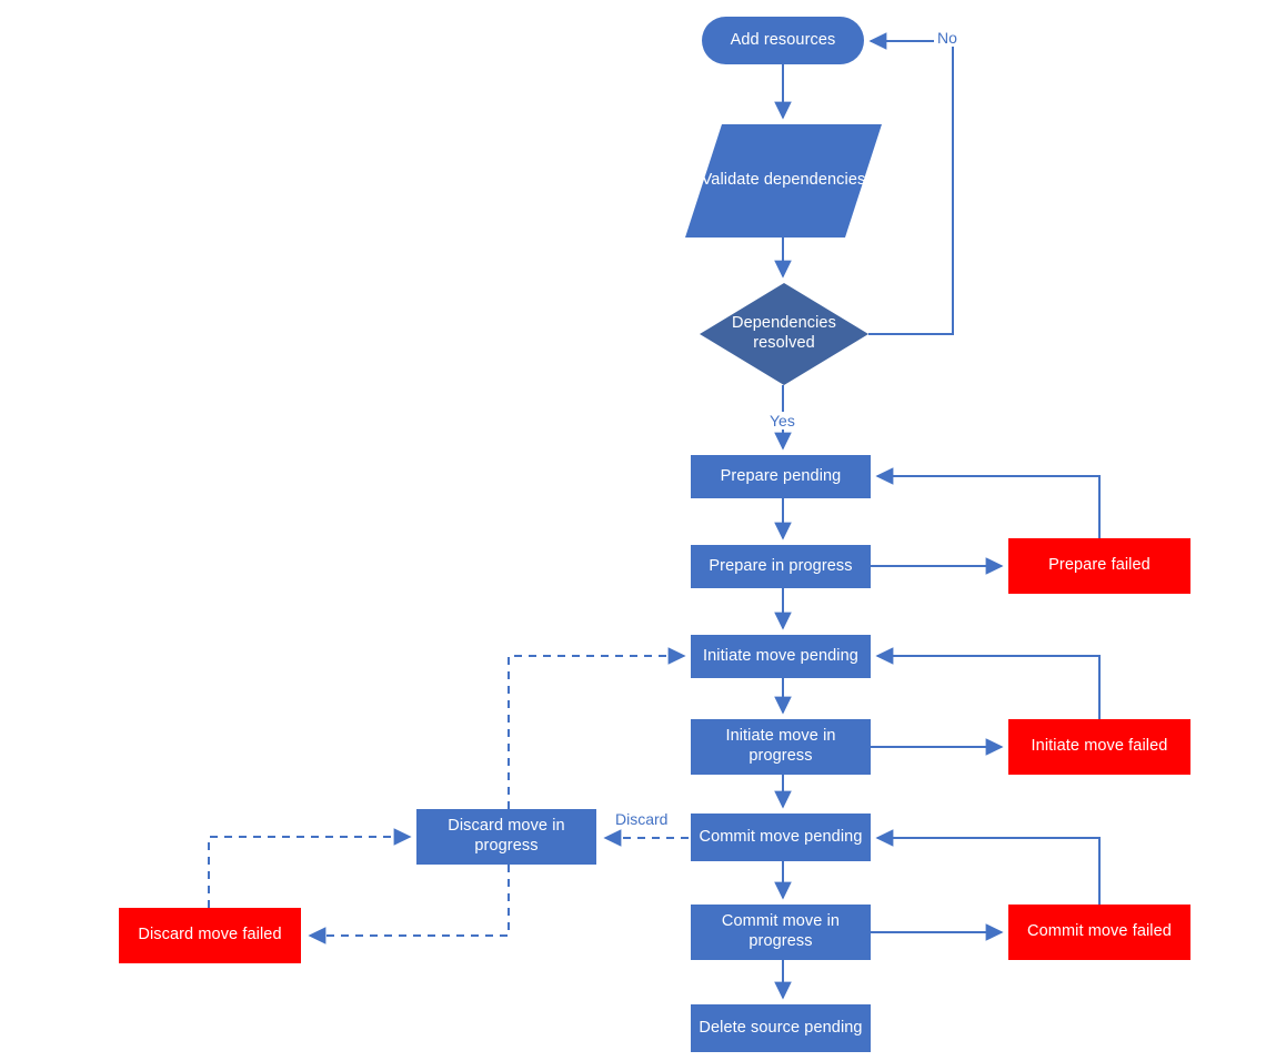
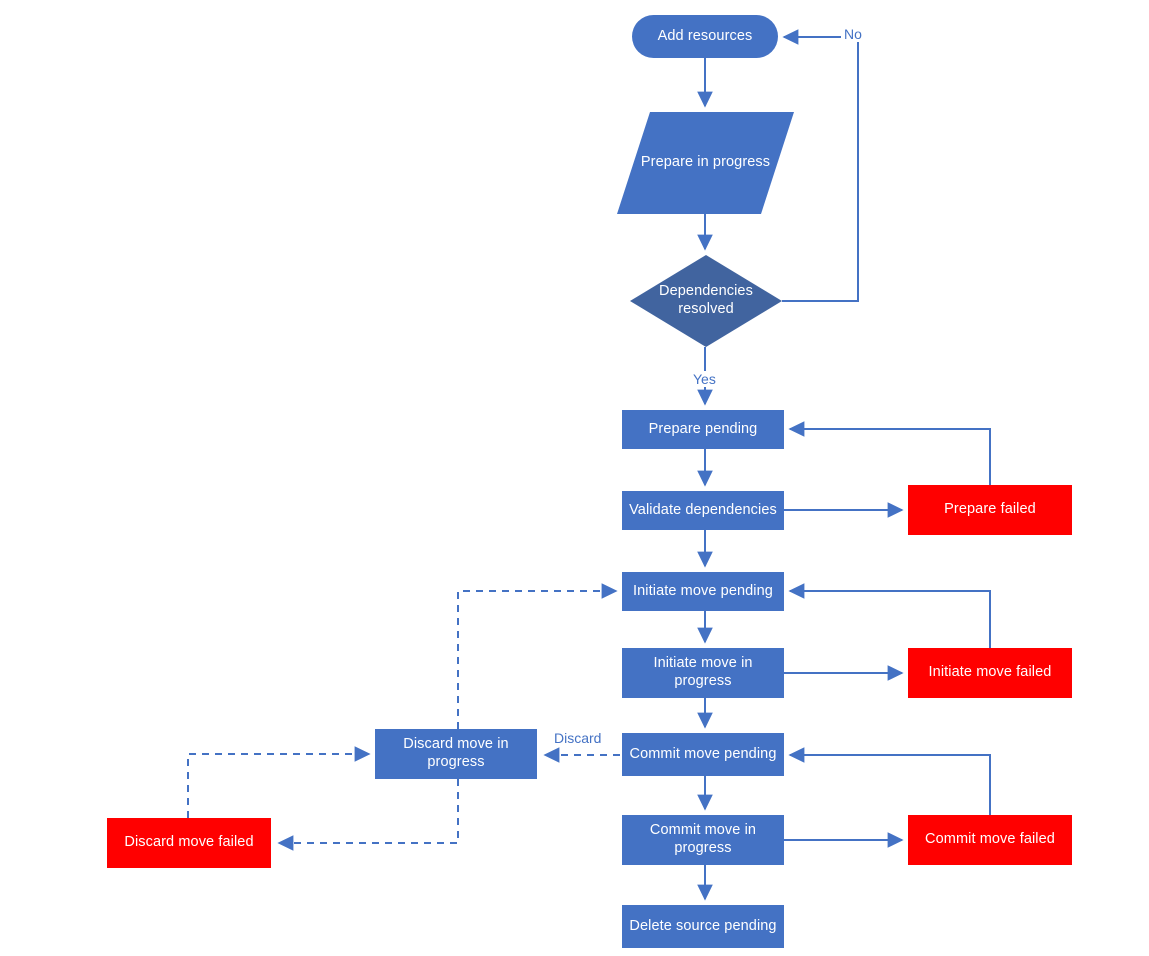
  Add resources
- Validate dependencies
+ Prepare in progress
  Dependencies resolved
  Prepare pending
- Prepare in progress
+ Validate dependencies
  Prepare failed
  Initiate move pending
  Initiate move in progress
  Initiate move failed
  Discard move in progress
  Commit move pending
  Discard move failed
  Commit move in progress
  Commit move failed
  Delete source pending
  No
  Yes
  Discard
